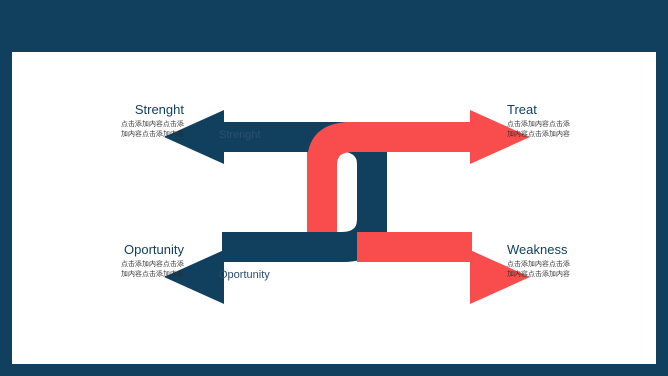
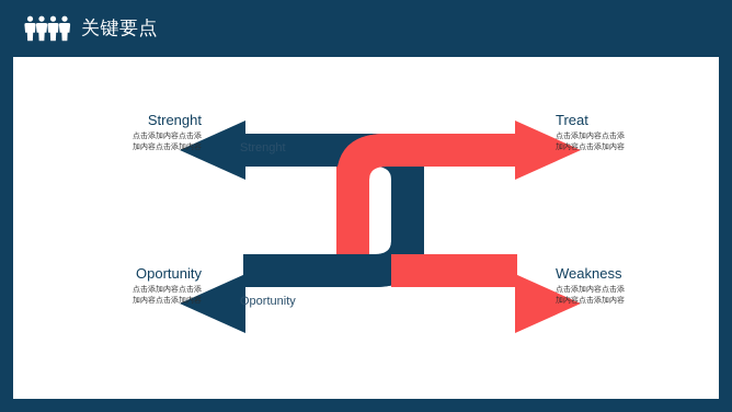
+ 关键要点
  Strenght
  Oportunity
  Strenght
  点击添加内容点击添
  加内容点击添加内容
  Treat
  点击添加内容点击添
  加内容点击添加内容
  Oportunity
  点击添加内容点击添
  加内容点击添加内容
  Weakness
  点击添加内容点击添
  加内容点击添加内容
